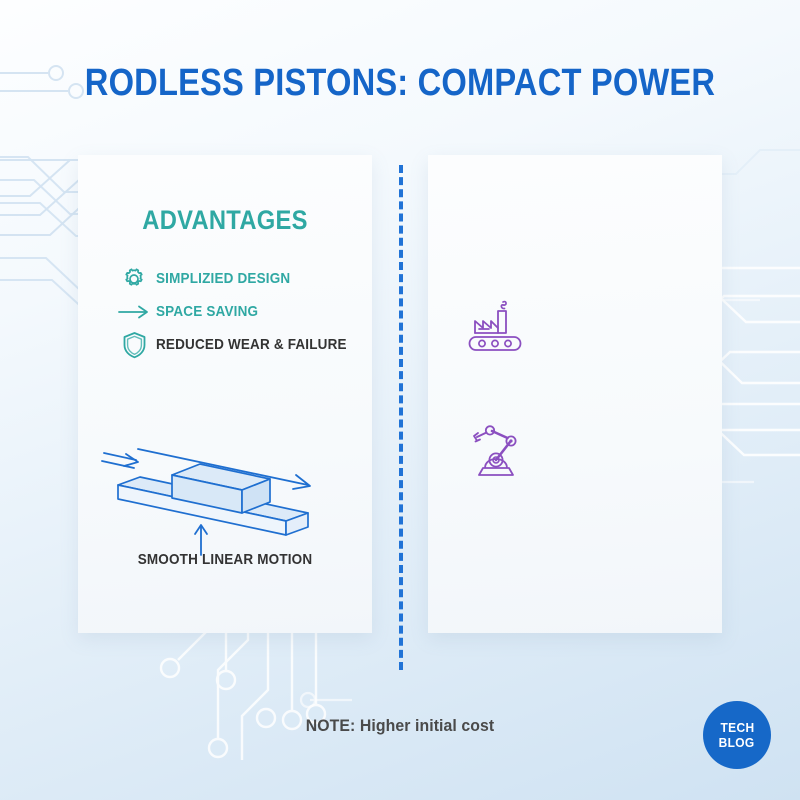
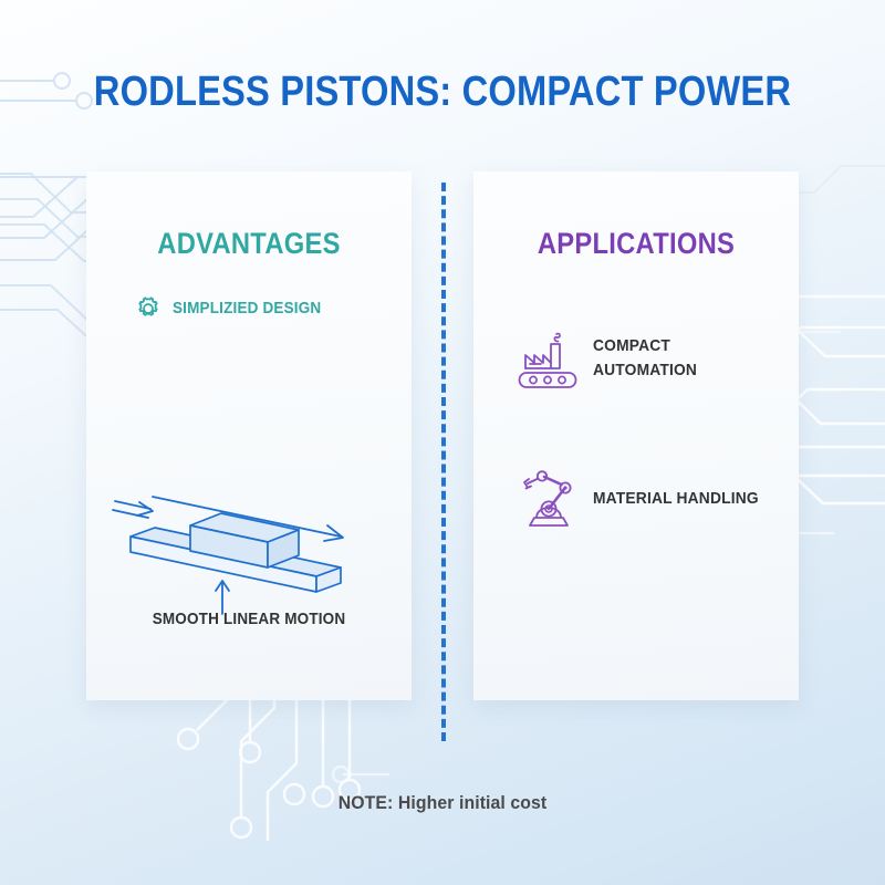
  RODLESS PISTONS: COMPACT POWER
  ADVANTAGES
  SIMPLIZIED DESIGN
- SPACE SAVING
- REDUCED WEAR & FAILURE
  SMOOTH LINEAR MOTION
+ APPLICATIONS
+ COMPACT
+ AUTOMATION
+ MATERIAL HANDLING
  NOTE: Higher initial cost
- TECH
- BLOG
